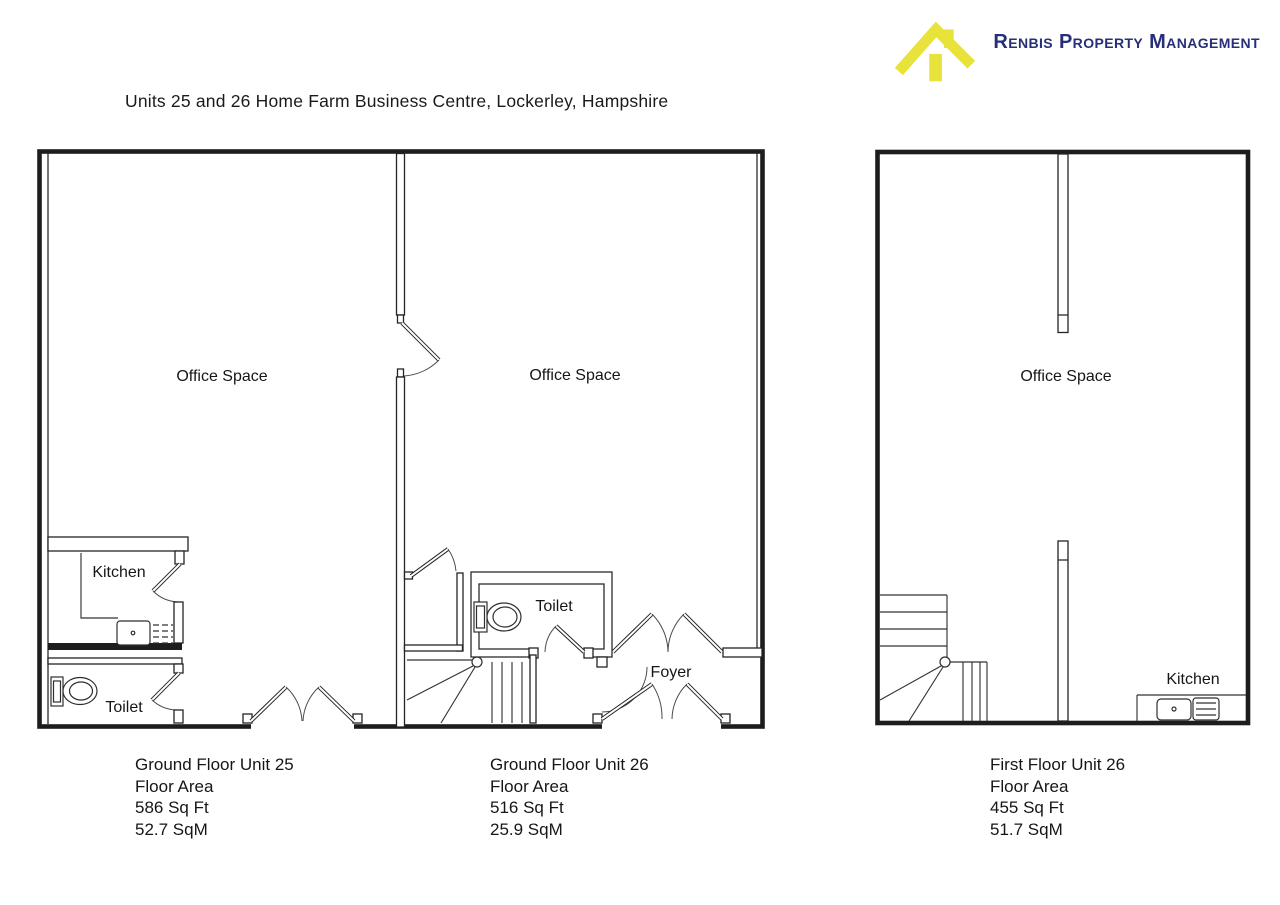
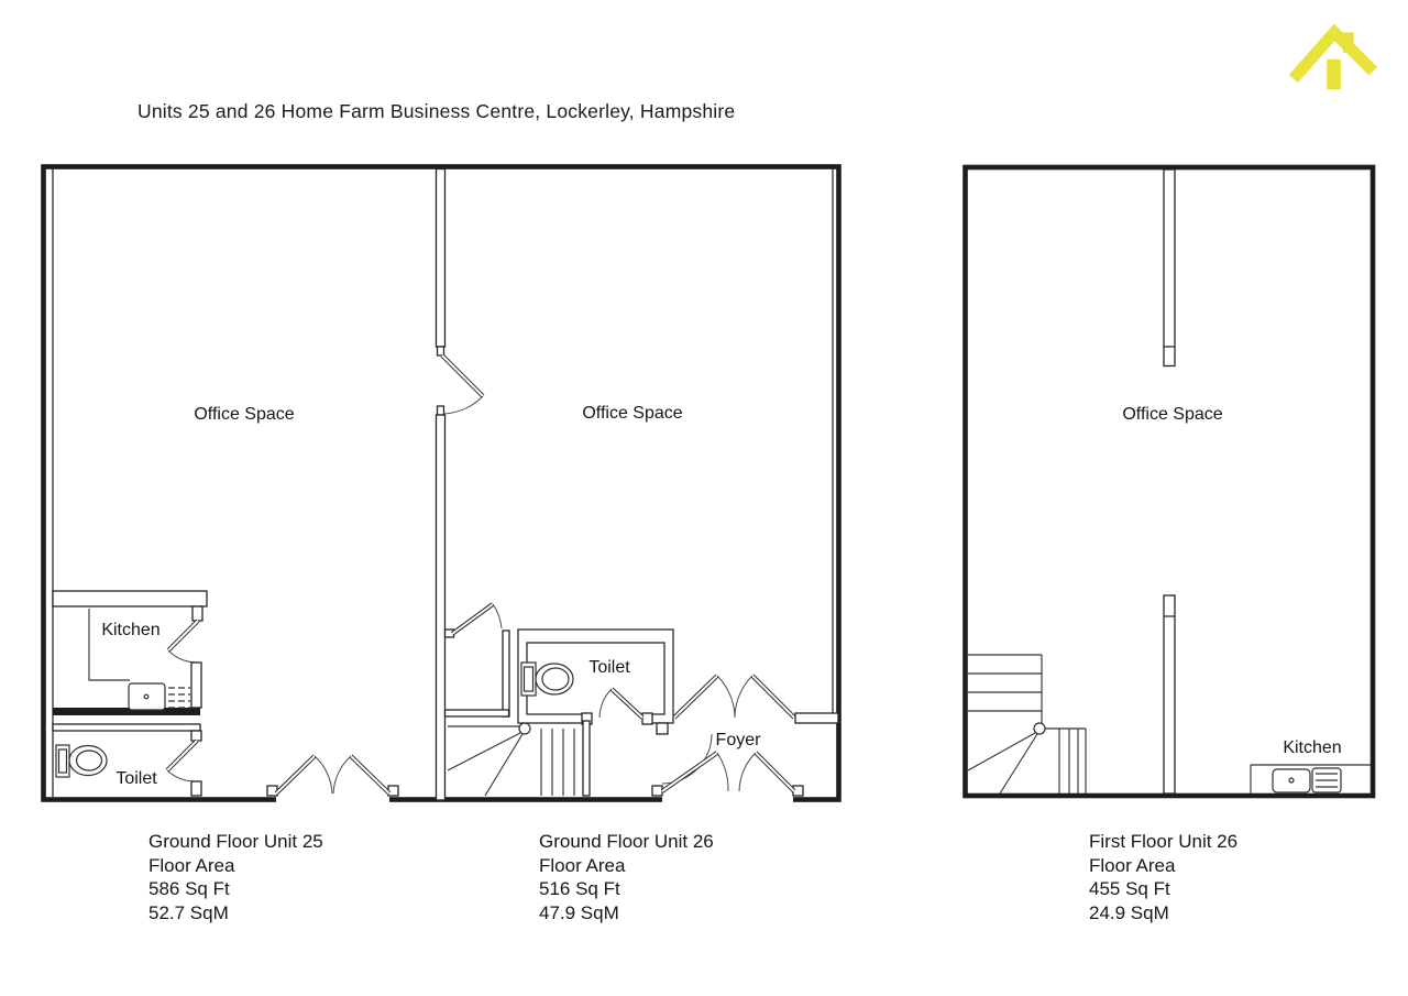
  Units 25 and 26 Home Farm Business Centre, Lockerley, Hampshire
- Renbis Property Management
  Kitchen
  Toilet
  Toilet
  Foyer
  Office Space
  Office Space
  Kitchen
  Office Space
  Ground Floor Unit 25
  Floor Area
  586 Sq Ft
  52.7 SqM
  Ground Floor Unit 26
  Floor Area
  516 Sq Ft
- 25.9 SqM
+ 47.9 SqM
  First Floor Unit 26
  Floor Area
  455 Sq Ft
- 51.7 SqM
+ 24.9 SqM
